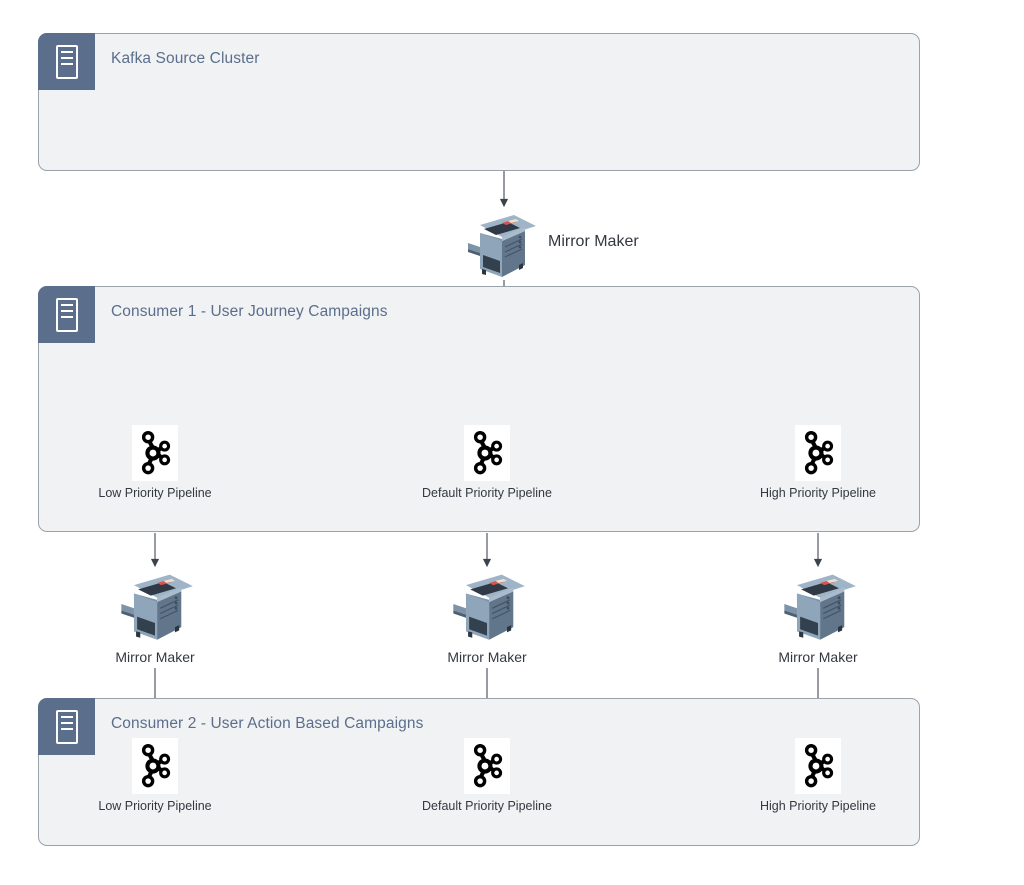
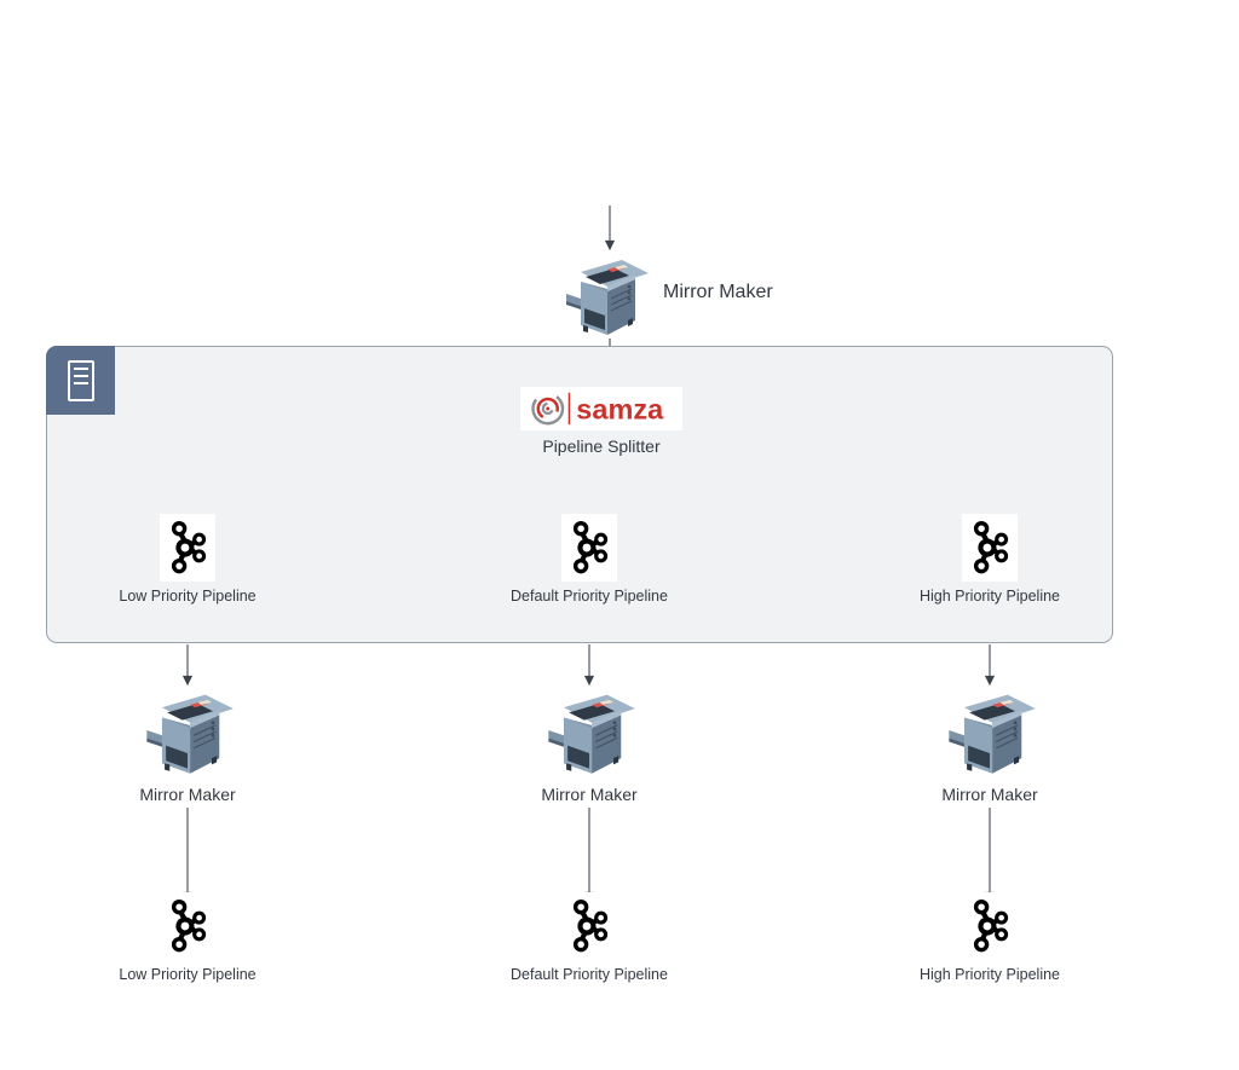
- Kafka Source Cluster
- Consumer 1 - User Journey Campaigns
- Consumer 2 - User Action Based Campaigns
  Mirror Maker
+ samza
+ Pipeline Splitter
  Low Priority Pipeline
  Default Priority Pipeline
  High Priority Pipeline
  Mirror Maker
  Mirror Maker
  Mirror Maker
  Low Priority Pipeline
  Default Priority Pipeline
  High Priority Pipeline
